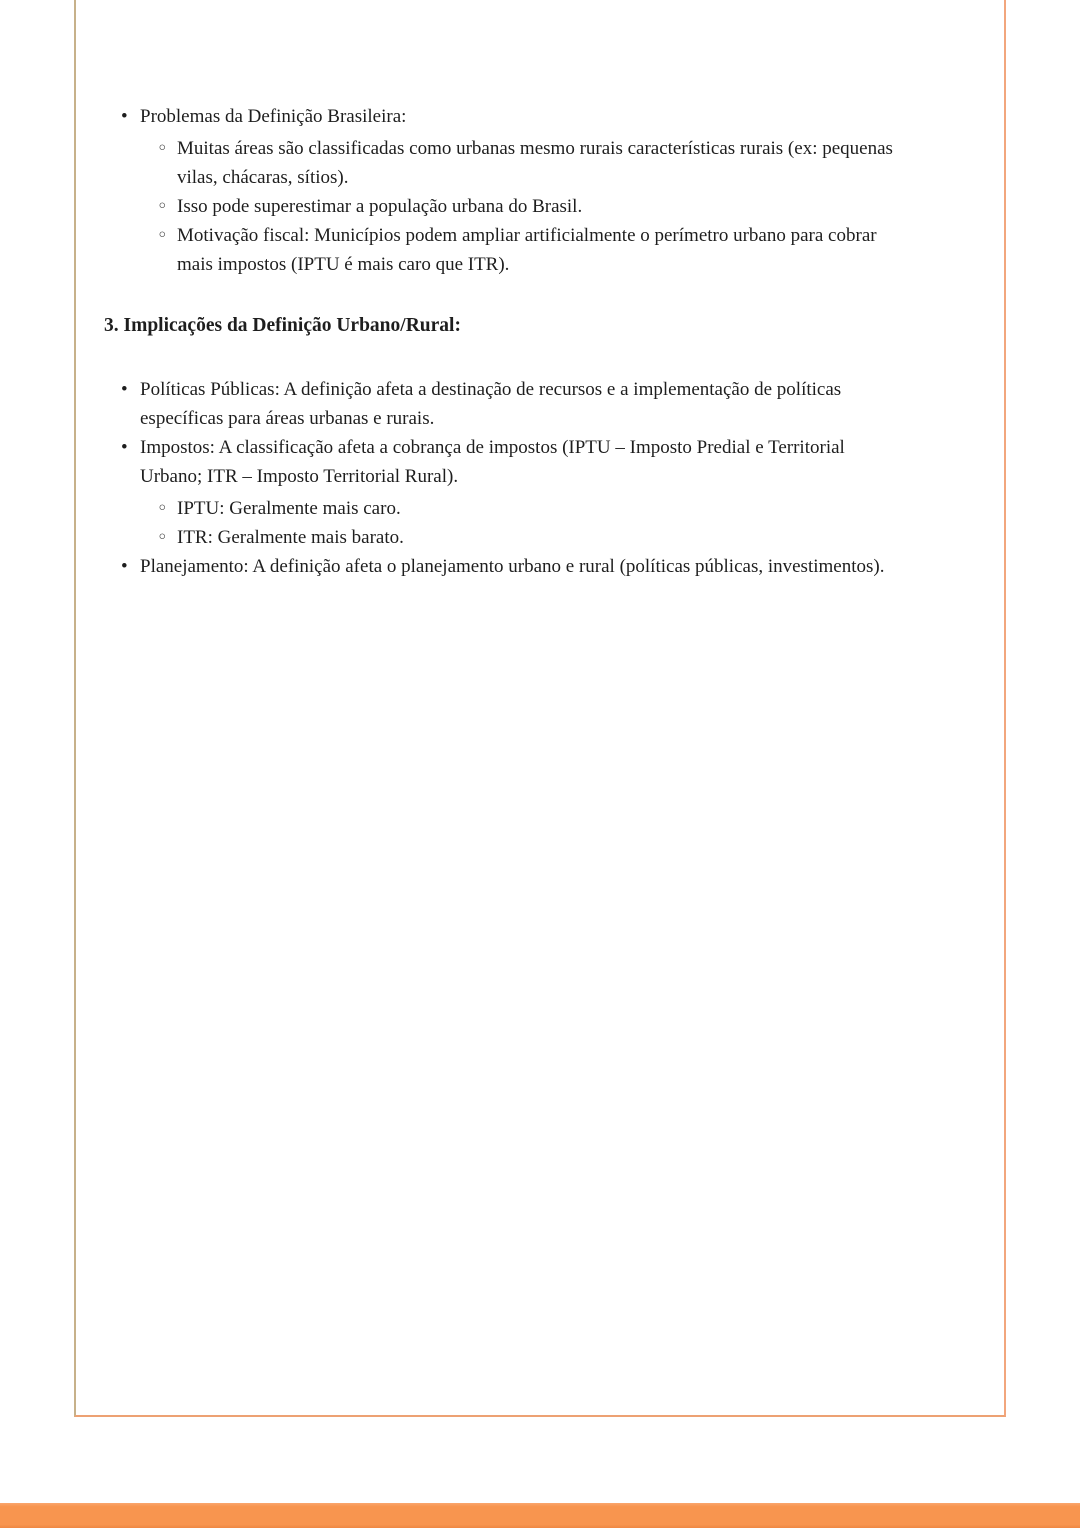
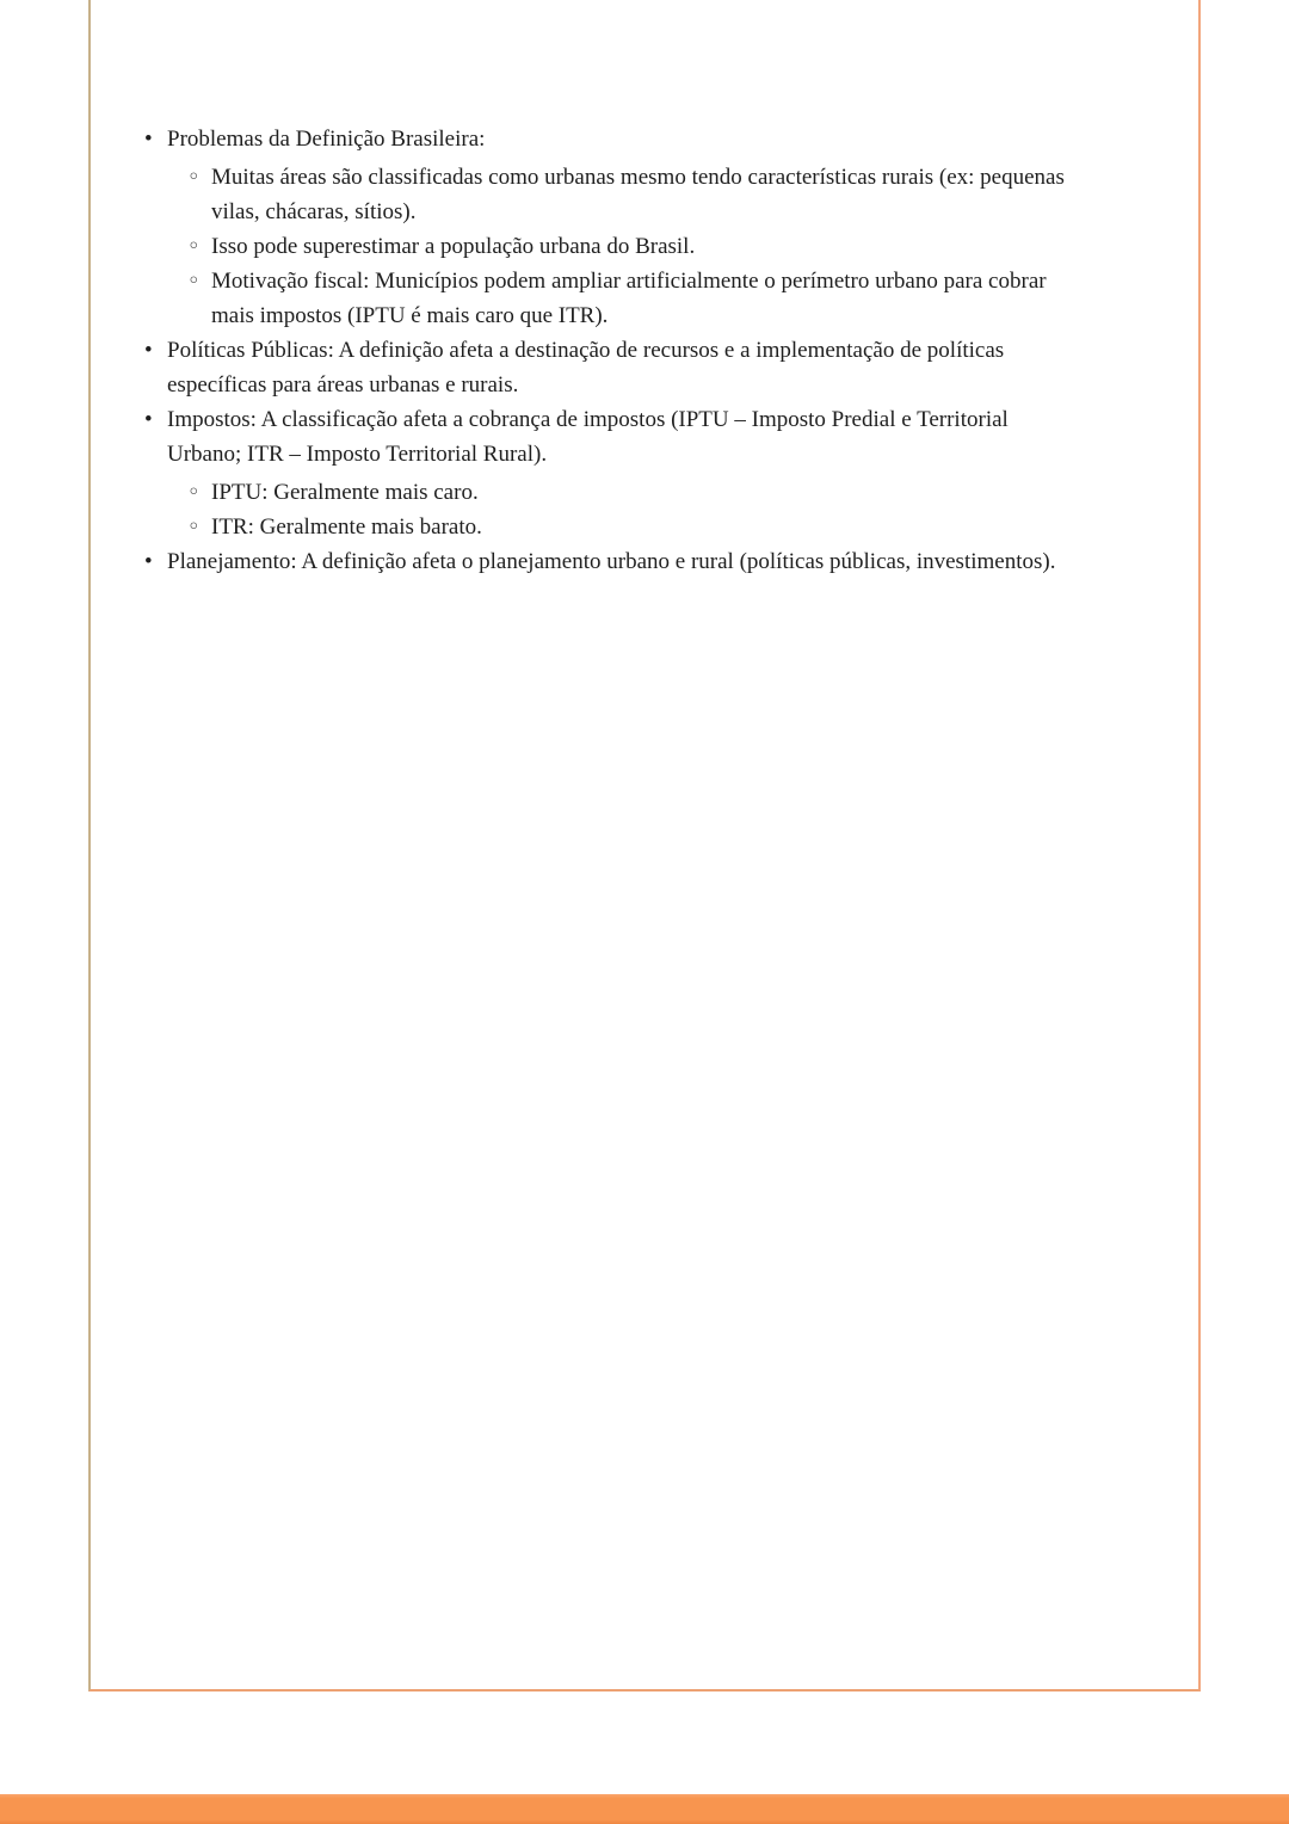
  •
  Problemas da Definição Brasileira:
  ◦
- Muitas áreas são classificadas como urbanas mesmo rurais características rurais (ex: pequenas vilas, chácaras, sítios).
+ Muitas áreas são classificadas como urbanas mesmo tendo características rurais (ex: pequenas vilas, chácaras, sítios).
  ◦
  Isso pode superestimar a população urbana do Brasil.
  ◦
  Motivação fiscal: Municípios podem ampliar artificialmente o perímetro urbano para cobrar mais impostos (IPTU é mais caro que ITR).
- 3. Implicações da Definição Urbano/Rural:
  •
  Políticas Públicas: A definição afeta a destinação de recursos e a implementação de políticas específicas para áreas urbanas e rurais.
  •
  Impostos: A classificação afeta a cobrança de impostos (IPTU – Imposto Predial e Territorial Urbano; ITR – Imposto Territorial Rural).
  ◦
  IPTU: Geralmente mais caro.
  ◦
  ITR: Geralmente mais barato.
  •
  Planejamento: A definição afeta o planejamento urbano e rural (políticas públicas, investimentos).
